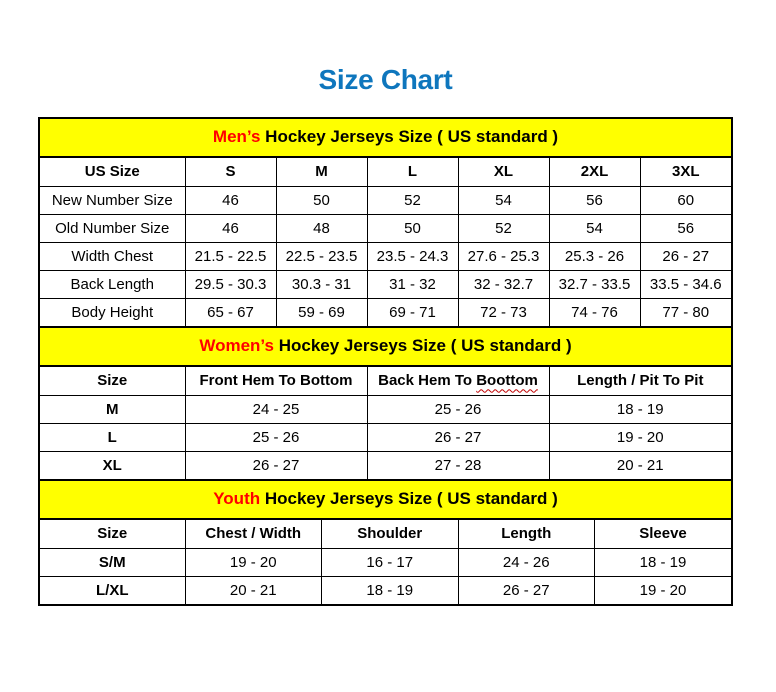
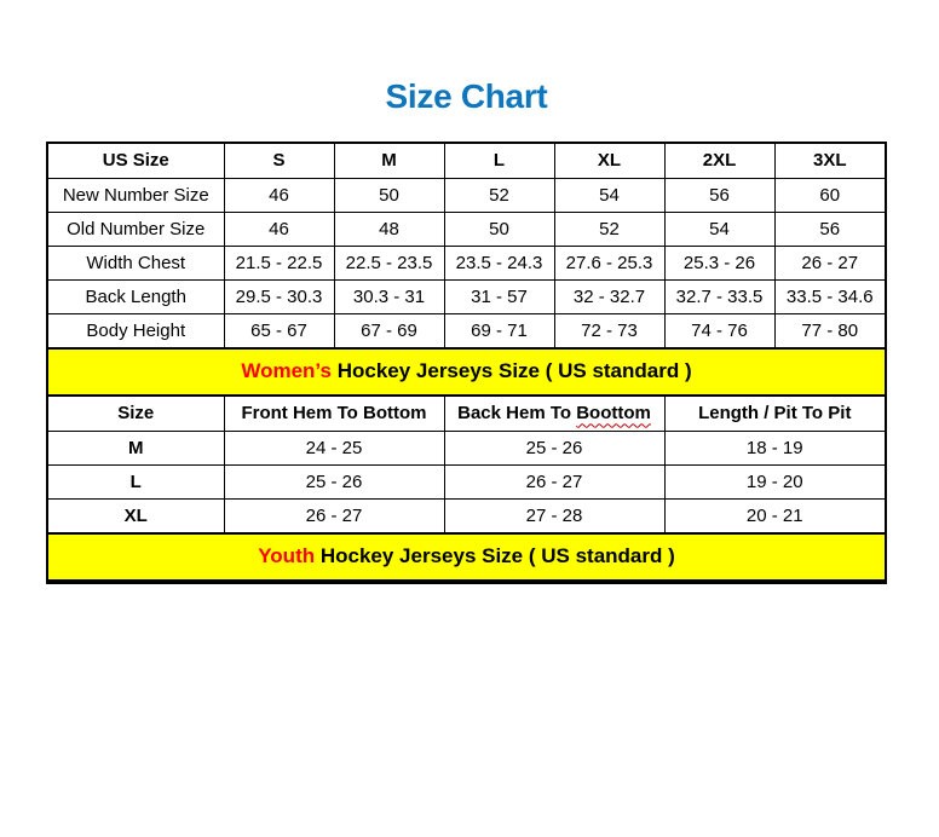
  Size Chart
- Men’s Hockey Jerseys Size ( US standard )
  US Size	S	M	L	XL	2XL	3XL
  New Number Size	46	50	52	54	56	60
  Old Number Size	46	48	50	52	54	56
  Width Chest	21.5 - 22.5	22.5 - 23.5	23.5 - 24.3	27.6 - 25.3	25.3 - 26	26 - 27
- Back Length	29.5 - 30.3	30.3 - 31	31 - 32	32 - 32.7	32.7 - 33.5	33.5 - 34.6
+ Back Length	29.5 - 30.3	30.3 - 31	31 - 57	32 - 32.7	32.7 - 33.5	33.5 - 34.6
- Body Height	65 - 67	59 - 69	69 - 71	72 - 73	74 - 76	77 - 80
+ Body Height	65 - 67	67 - 69	69 - 71	72 - 73	74 - 76	77 - 80
  Women’s Hockey Jerseys Size ( US standard )
  Size	Front Hem To Bottom	Back Hem To Boottom	Length / Pit To Pit
  M	24 - 25	25 - 26	18 - 19
  L	25 - 26	26 - 27	19 - 20
  XL	26 - 27	27 - 28	20 - 21
  Youth Hockey Jerseys Size ( US standard )
- Size	Chest / Width	Shoulder	Length	Sleeve
- S/M	19 - 20	16 - 17	24 - 26	18 - 19
- L/XL	20 - 21	18 - 19	26 - 27	19 - 20
